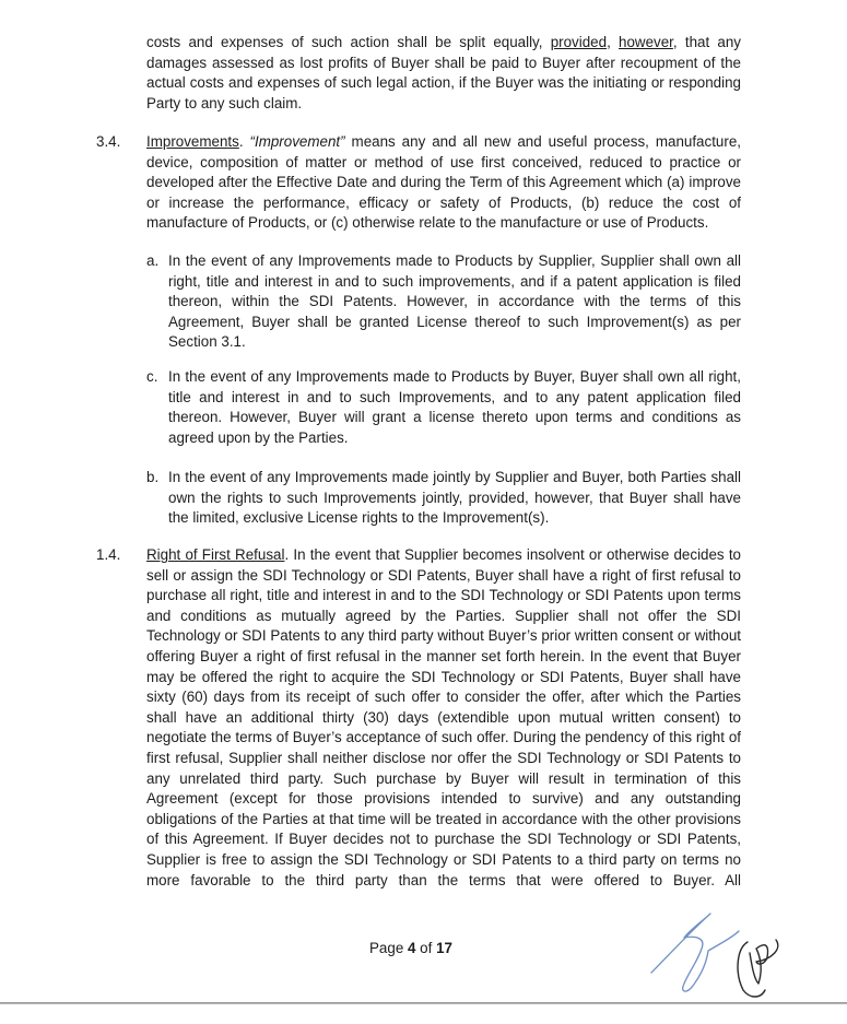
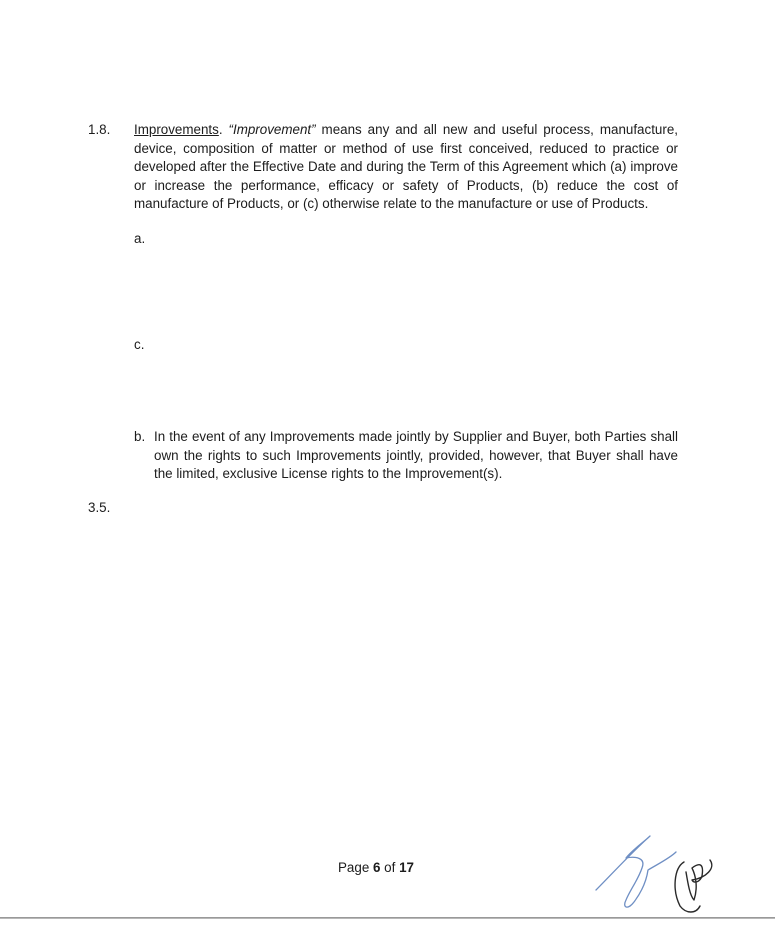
- costs and expenses of such action shall be split equally, provided, however, that any damages assessed as lost profits of Buyer shall be paid to Buyer after recoupment of the actual costs and expenses of such legal action, if the Buyer was the initiating or responding Party to any such claim.
- 3.4.
+ 1.8.
  Improvements. “Improvement” means any and all new and useful process, manufacture, device, composition of matter or method of use first conceived, reduced to practice or developed after the Effective Date and during the Term of this Agreement which (a) improve or increase the performance, efficacy or safety of Products, (b) reduce the cost of manufacture of Products, or (c) otherwise relate to the manufacture or use of Products.
  a.
- In the event of any Improvements made to Products by Supplier, Supplier shall own all right, title and interest in and to such improvements, and if a patent application is filed thereon, within the SDI Patents. However, in accordance with the terms of this Agreement, Buyer shall be granted License thereof to such Improvement(s) as per Section 3.1.
  c.
- In the event of any Improvements made to Products by Buyer, Buyer shall own all right, title and interest in and to such Improvements, and to any patent application filed thereon. However, Buyer will grant a license thereto upon terms and conditions as agreed upon by the Parties.
  b.
  In the event of any Improvements made jointly by Supplier and Buyer, both Parties shall own the rights to such Improvements jointly, provided, however, that Buyer shall have the limited, exclusive License rights to the Improvement(s).
- 1.4.
+ 3.5.
- Right of First Refusal. In the event that Supplier becomes insolvent or otherwise decides to sell or assign the SDI Technology or SDI Patents, Buyer shall have a right of first refusal to purchase all right, title and interest in and to the SDI Technology or SDI Patents upon terms and conditions as mutually agreed by the Parties. Supplier shall not offer the SDI Technology or SDI Patents to any third party without Buyer’s prior written consent or without offering Buyer a right of first refusal in the manner set forth herein. In the event that Buyer may be offered the right to acquire the SDI Technology or SDI Patents, Buyer shall have sixty (60) days from its receipt of such offer to consider the offer, after which the Parties shall have an additional thirty (30) days (extendible upon mutual written consent) to negotiate the terms of Buyer’s acceptance of such offer. During the pendency of this right of first refusal, Supplier shall neither disclose nor offer the SDI Technology or SDI Patents to any unrelated third party. Such purchase by Buyer will result in termination of this Agreement (except for those provisions intended to survive) and any outstanding obligations of the Parties at that time will be treated in accordance with the other provisions of this Agreement. If Buyer decides not to purchase the SDI Technology or SDI Patents, Supplier is free to assign the SDI Technology or SDI Patents to a third party on terms no more favorable to the third party than the terms that were offered to Buyer. All
- Page 4 of 17
+ Page 6 of 17
